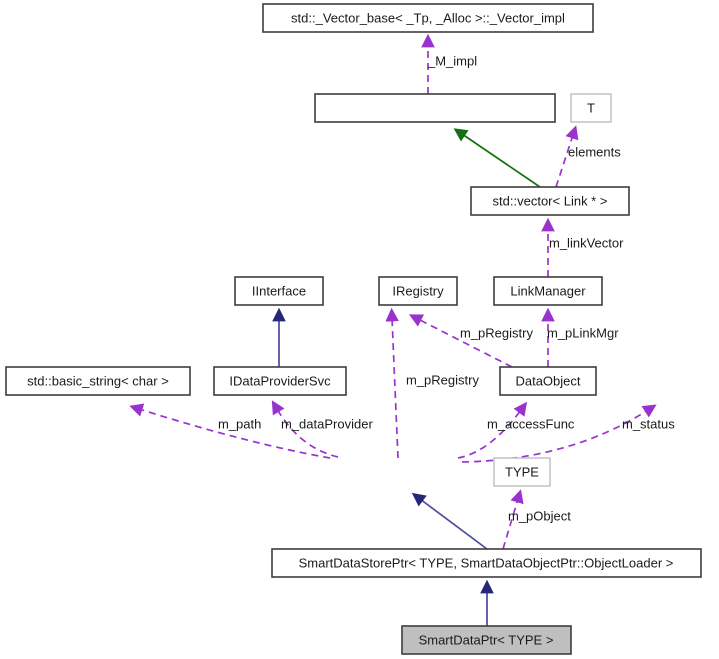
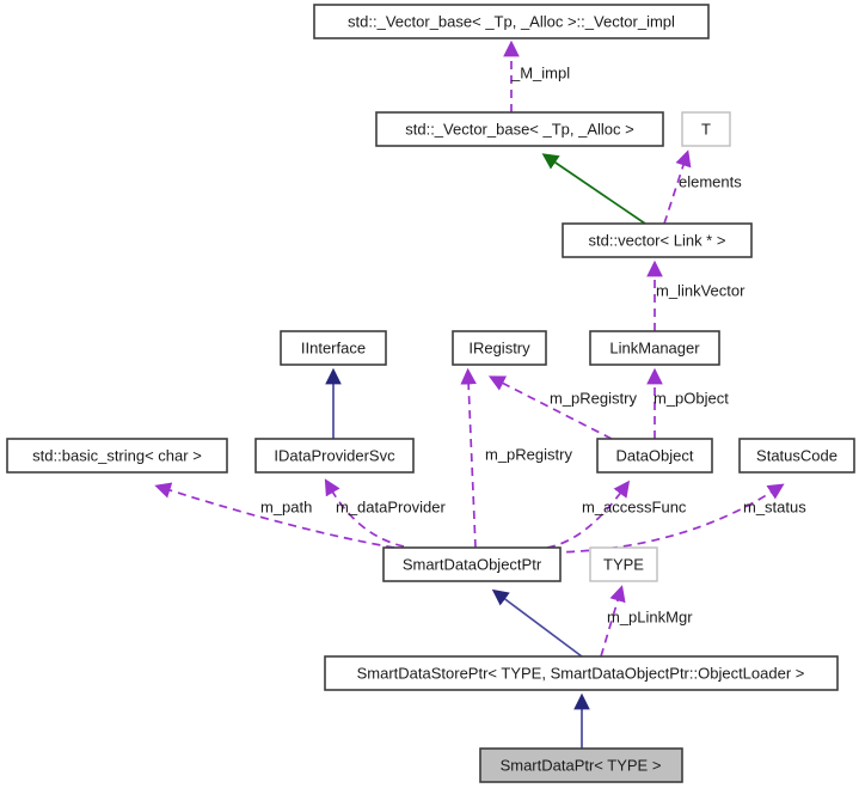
  _M_impl
  elements
  m_linkVector
  m_pRegistry
  m_pRegistry
- m_pLinkMgr
+ m_pObject
  m_path
  m_dataProvider
  m_accessFunc
  m_status
- m_pObject
+ m_pLinkMgr
  std::_Vector_base< _Tp, _Alloc >::_Vector_impl
+ std::_Vector_base< _Tp, _Alloc >
  T
  std::vector< Link * >
  IInterface
  IRegistry
  LinkManager
  std::basic_string< char >
  IDataProviderSvc
  DataObject
+ StatusCode
+ SmartDataObjectPtr
  TYPE
  SmartDataStorePtr< TYPE, SmartDataObjectPtr::ObjectLoader >
  SmartDataPtr< TYPE >
